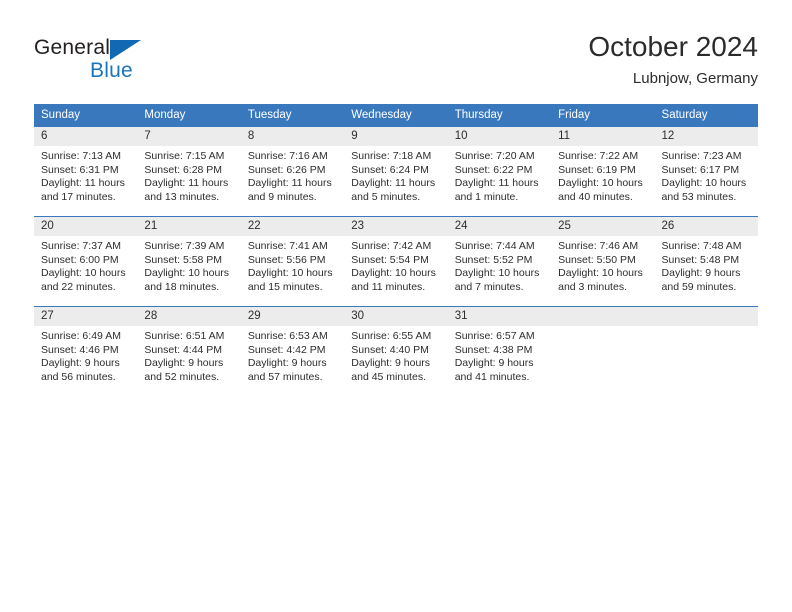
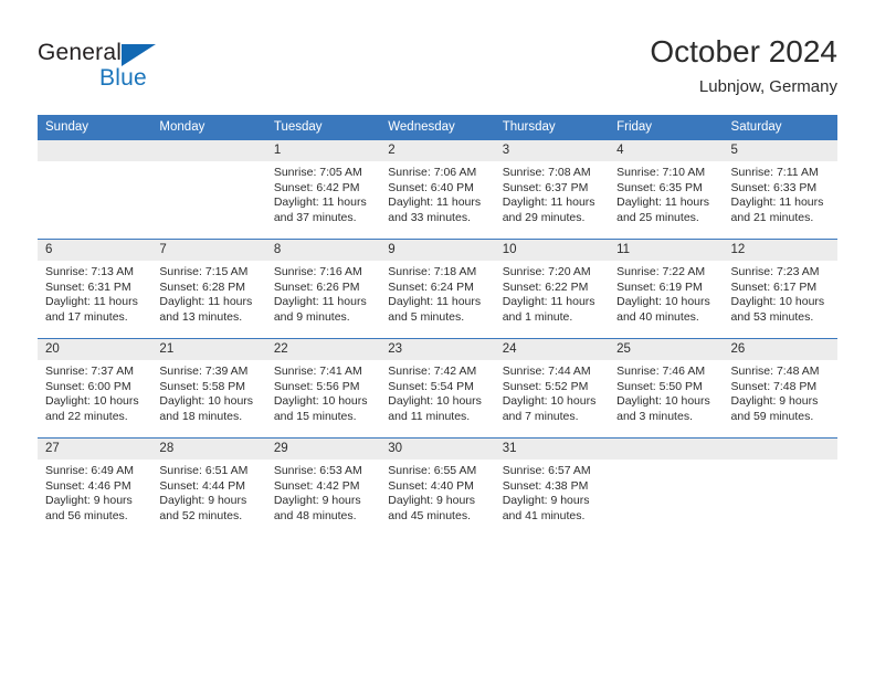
  General
  Blue
  October 2024
  Lubnjow, Germany
  Sunday	Monday	Tuesday	Wednesday	Thursday	Friday	Saturday
+ 		1 Sunrise: 7:05 AM Sunset: 6:42 PM Daylight: 11 hours and 37 minutes.	2 Sunrise: 7:06 AM Sunset: 6:40 PM Daylight: 11 hours and 33 minutes.	3 Sunrise: 7:08 AM Sunset: 6:37 PM Daylight: 11 hours and 29 minutes.	4 Sunrise: 7:10 AM Sunset: 6:35 PM Daylight: 11 hours and 25 minutes.	5 Sunrise: 7:11 AM Sunset: 6:33 PM Daylight: 11 hours and 21 minutes.
  6 Sunrise: 7:13 AM Sunset: 6:31 PM Daylight: 11 hours and 17 minutes.	7 Sunrise: 7:15 AM Sunset: 6:28 PM Daylight: 11 hours and 13 minutes.	8 Sunrise: 7:16 AM Sunset: 6:26 PM Daylight: 11 hours and 9 minutes.	9 Sunrise: 7:18 AM Sunset: 6:24 PM Daylight: 11 hours and 5 minutes.	10 Sunrise: 7:20 AM Sunset: 6:22 PM Daylight: 11 hours and 1 minute.	11 Sunrise: 7:22 AM Sunset: 6:19 PM Daylight: 10 hours and 40 minutes.	12 Sunrise: 7:23 AM Sunset: 6:17 PM Daylight: 10 hours and 53 minutes.
- 20 Sunrise: 7:37 AM Sunset: 6:00 PM Daylight: 10 hours and 22 minutes.	21 Sunrise: 7:39 AM Sunset: 5:58 PM Daylight: 10 hours and 18 minutes.	22 Sunrise: 7:41 AM Sunset: 5:56 PM Daylight: 10 hours and 15 minutes.	23 Sunrise: 7:42 AM Sunset: 5:54 PM Daylight: 10 hours and 11 minutes.	24 Sunrise: 7:44 AM Sunset: 5:52 PM Daylight: 10 hours and 7 minutes.	25 Sunrise: 7:46 AM Sunset: 5:50 PM Daylight: 10 hours and 3 minutes.	26 Sunrise: 7:48 AM Sunset: 5:48 PM Daylight: 9 hours and 59 minutes.
+ 20 Sunrise: 7:37 AM Sunset: 6:00 PM Daylight: 10 hours and 22 minutes.	21 Sunrise: 7:39 AM Sunset: 5:58 PM Daylight: 10 hours and 18 minutes.	22 Sunrise: 7:41 AM Sunset: 5:56 PM Daylight: 10 hours and 15 minutes.	23 Sunrise: 7:42 AM Sunset: 5:54 PM Daylight: 10 hours and 11 minutes.	24 Sunrise: 7:44 AM Sunset: 5:52 PM Daylight: 10 hours and 7 minutes.	25 Sunrise: 7:46 AM Sunset: 5:50 PM Daylight: 10 hours and 3 minutes.	26 Sunrise: 7:48 AM Sunset: 7:48 PM Daylight: 9 hours and 59 minutes.
- 27 Sunrise: 6:49 AM Sunset: 4:46 PM Daylight: 9 hours and 56 minutes.	28 Sunrise: 6:51 AM Sunset: 4:44 PM Daylight: 9 hours and 52 minutes.	29 Sunrise: 6:53 AM Sunset: 4:42 PM Daylight: 9 hours and 57 minutes.	30 Sunrise: 6:55 AM Sunset: 4:40 PM Daylight: 9 hours and 45 minutes.	31 Sunrise: 6:57 AM Sunset: 4:38 PM Daylight: 9 hours and 41 minutes.
+ 27 Sunrise: 6:49 AM Sunset: 4:46 PM Daylight: 9 hours and 56 minutes.	28 Sunrise: 6:51 AM Sunset: 4:44 PM Daylight: 9 hours and 52 minutes.	29 Sunrise: 6:53 AM Sunset: 4:42 PM Daylight: 9 hours and 48 minutes.	30 Sunrise: 6:55 AM Sunset: 4:40 PM Daylight: 9 hours and 45 minutes.	31 Sunrise: 6:57 AM Sunset: 4:38 PM Daylight: 9 hours and 41 minutes.
